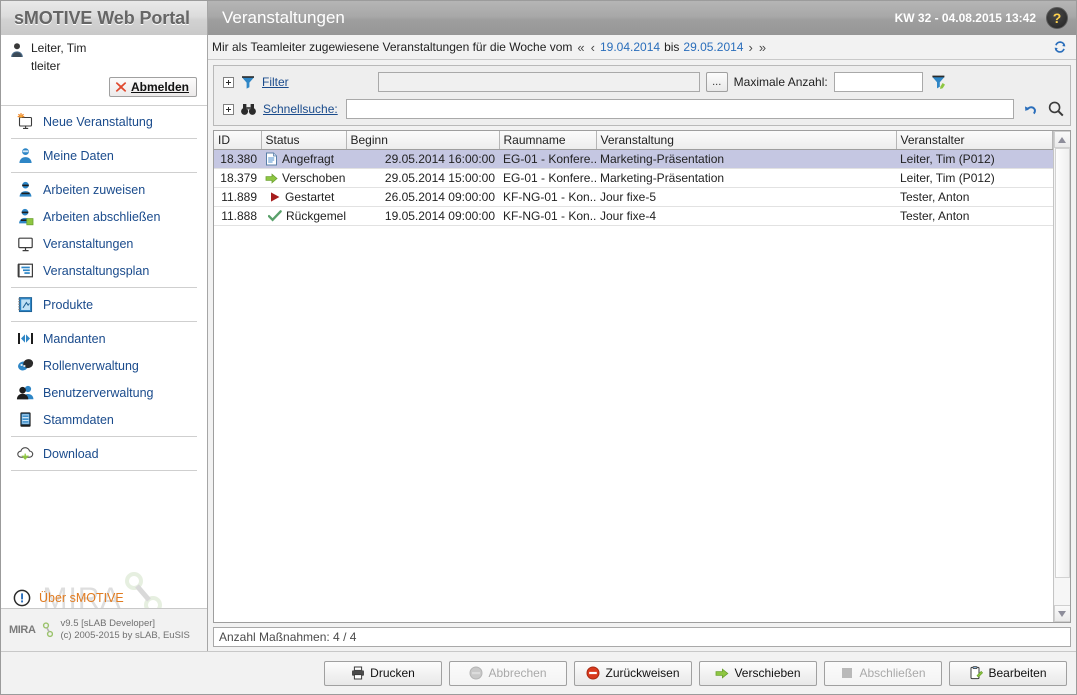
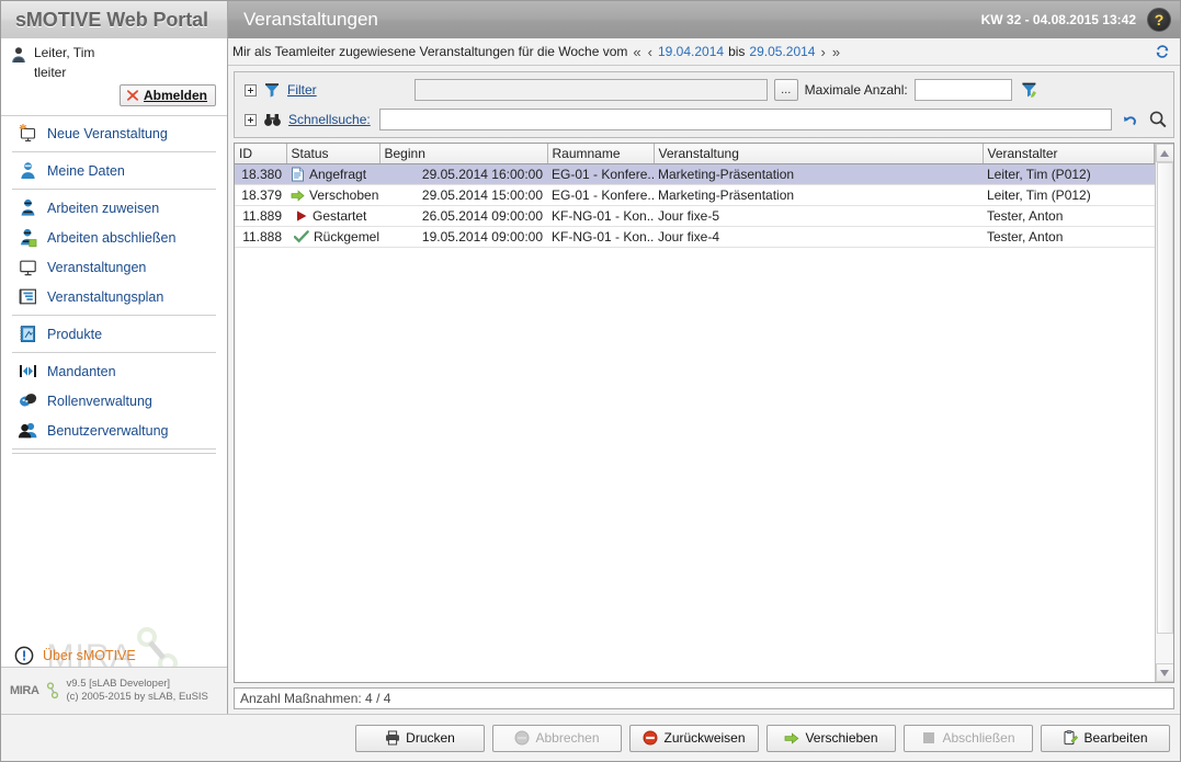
  sMOTIVE Web Portal
  Veranstaltungen
  KW 32 - 04.08.2015 13:42
  ?
  Leiter, Tim
  tleiter
  Abmelden
  Neue Veranstaltung
  Meine Daten
  Arbeiten zuweisen
  Arbeiten abschließen
  Veranstaltungen
  Veranstaltungsplan
  Produkte
  Mandanten
  Rollenverwaltung
  Benutzerverwaltung
- Stammdaten
- Download
  MIRA
  Über sMOTIVE
  MIRA
  v9.5 [sLAB Developer]
  (c) 2005-2015 by sLAB, EuSIS
  Mir als Teamleiter zugewiesene Veranstaltungen für die Woche vom
  «
  ‹
  19.04.2014
  bis
  29.05.2014
  ›
  »
  Filter
  ...
  Maximale Anzahl:
  Schnellsuche:
  ID	Status	Beginn	Raumname	Veranstaltung	Veranstalter
  18.380	Angefragt	29.05.2014 16:00:00	EG-01 - Konfere..	Marketing-Präsentation	Leiter, Tim (P012)
  18.379	Verschoben	29.05.2014 15:00:00	EG-01 - Konfere..	Marketing-Präsentation	Leiter, Tim (P012)
  11.889	Gestartet	26.05.2014 09:00:00	KF-NG-01 - Kon..	Jour fixe-5	Tester, Anton
  11.888	Rückgemel	19.05.2014 09:00:00	KF-NG-01 - Kon..	Jour fixe-4	Tester, Anton
  Anzahl Maßnahmen: 4 / 4
  Drucken
  Abbrechen
  Zurückweisen
  Verschieben
  Abschließen
  Bearbeiten
